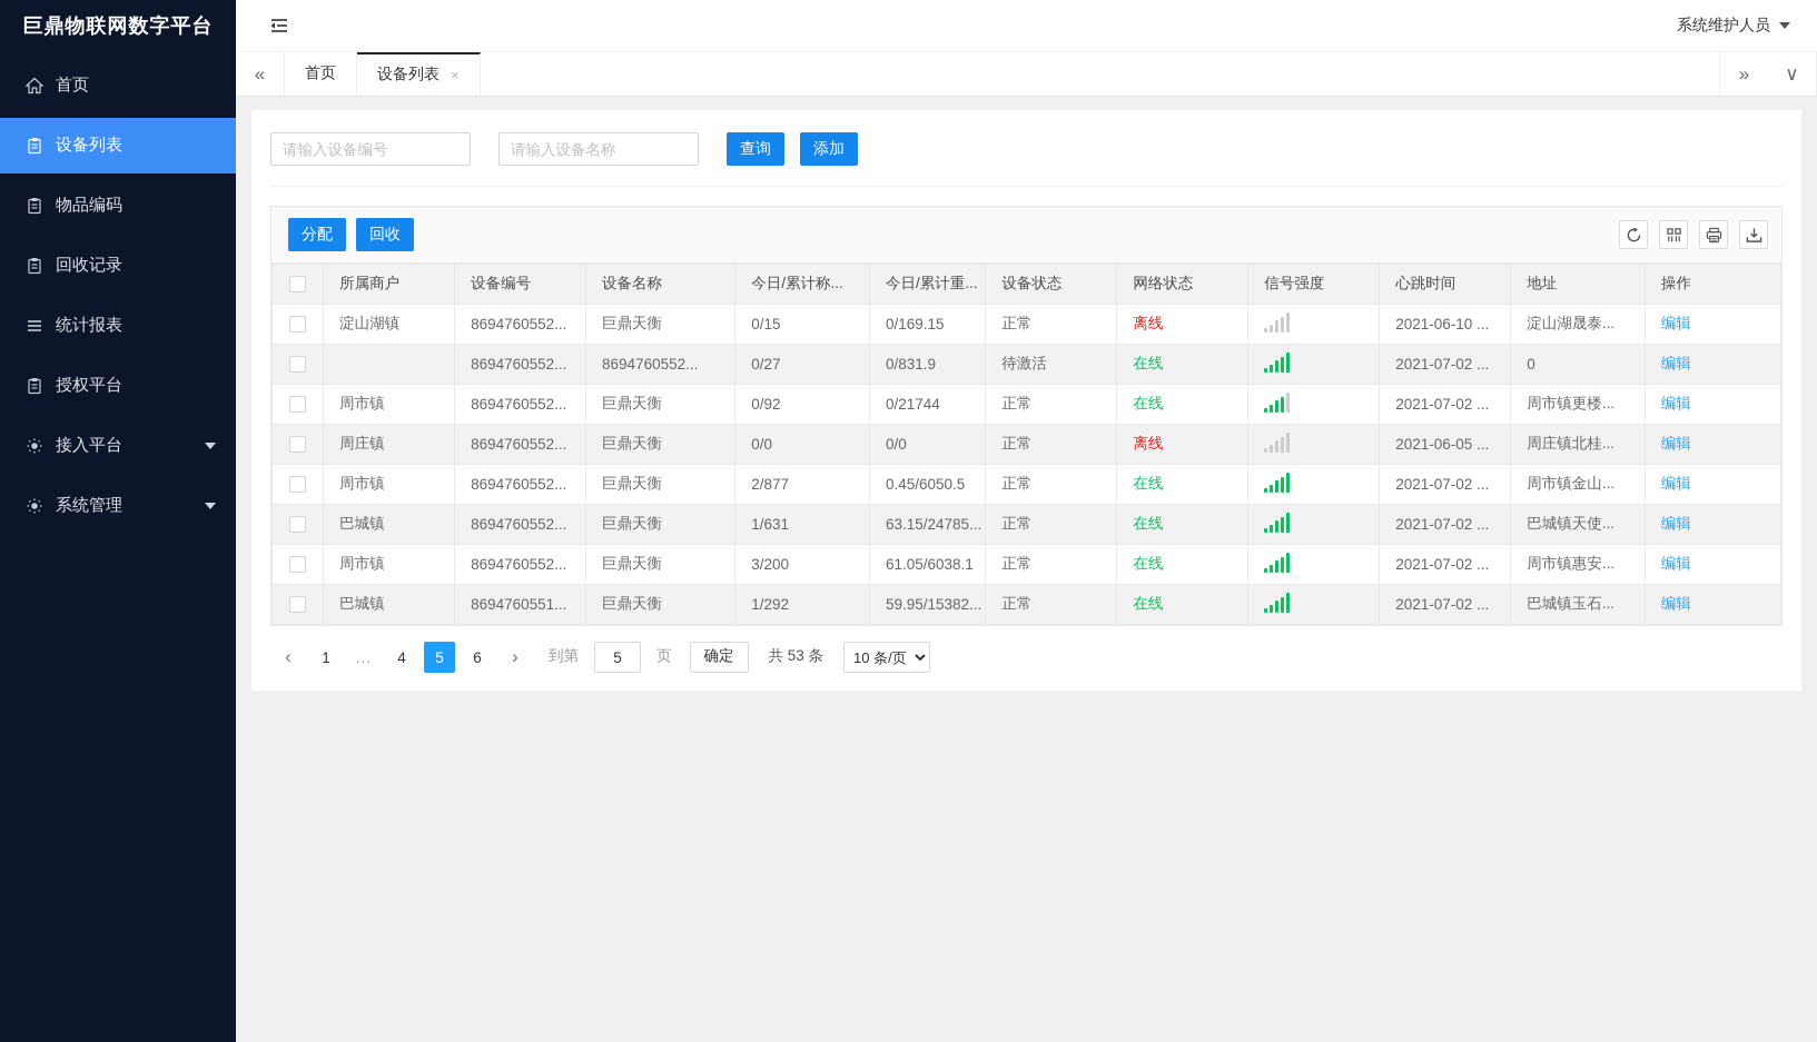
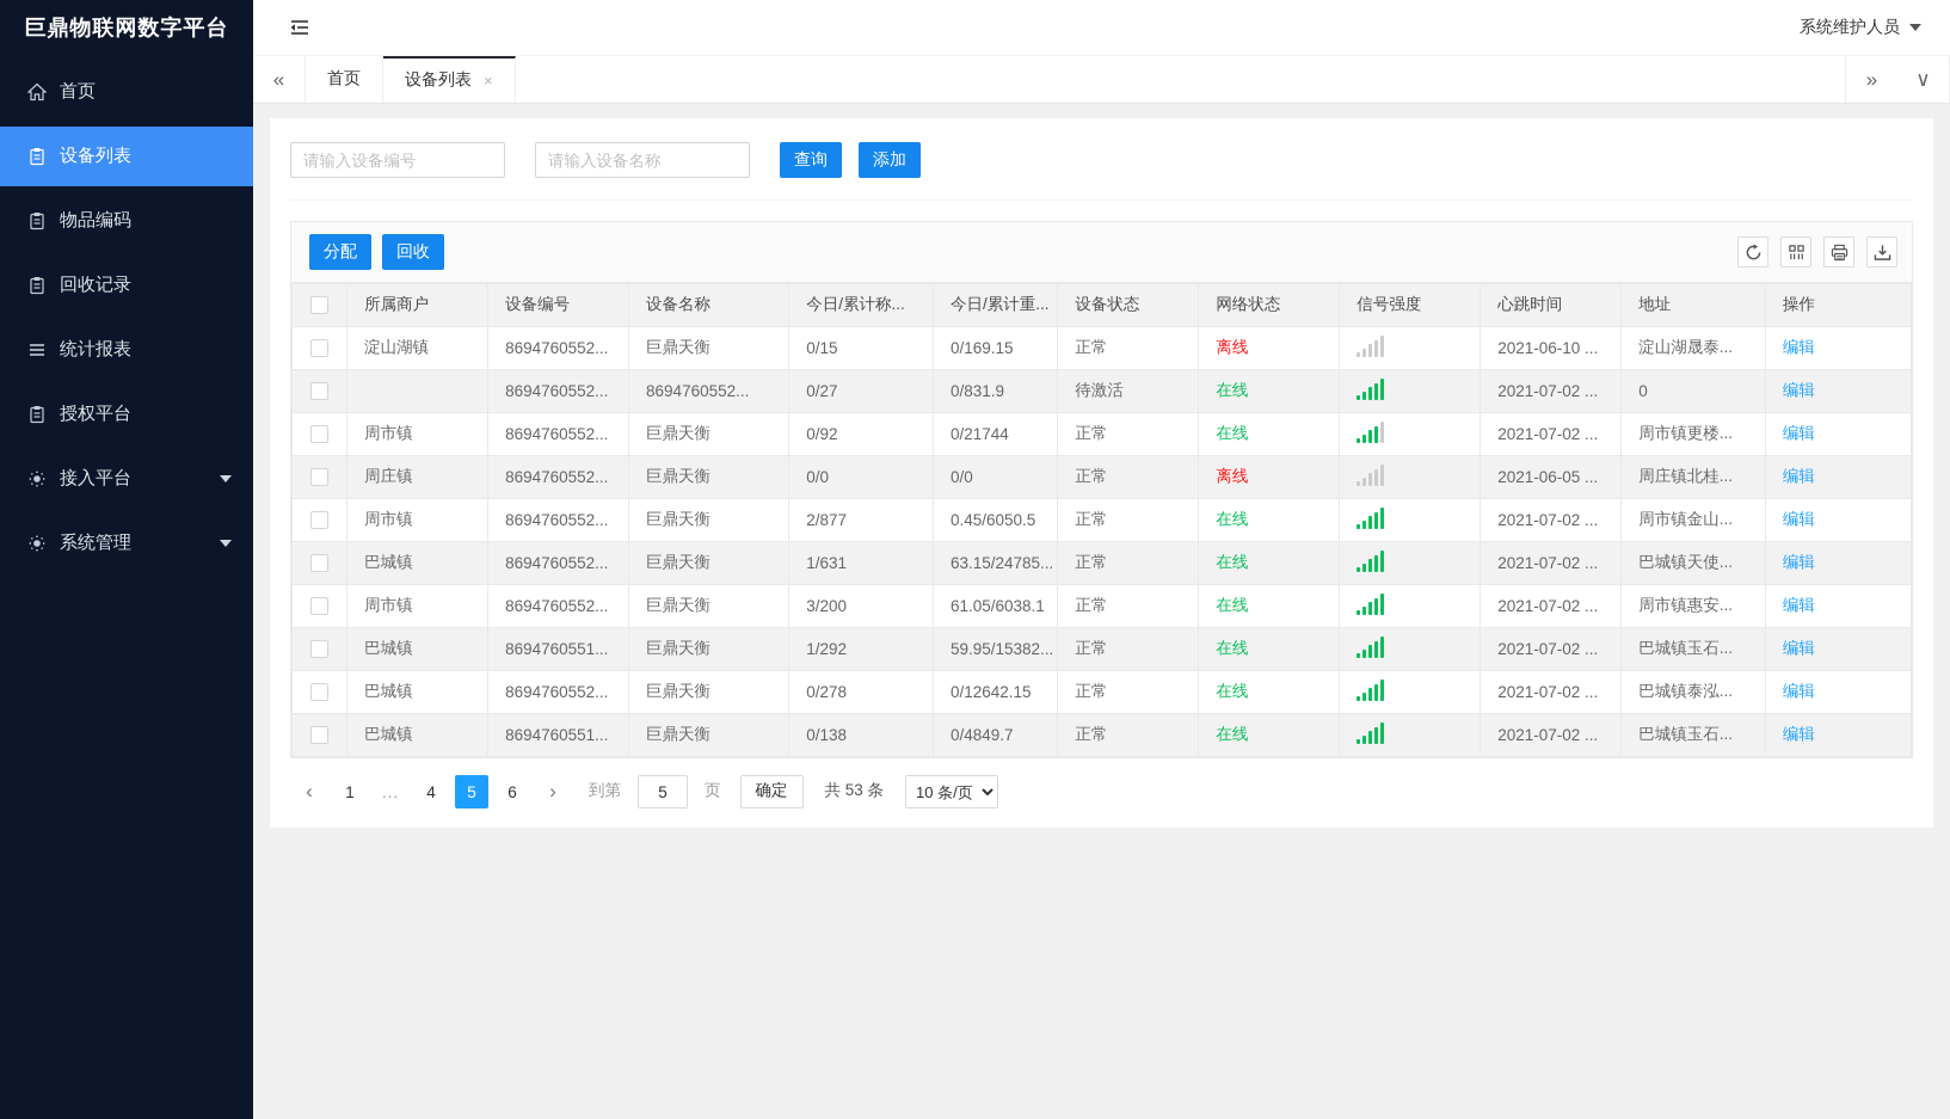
  巨鼎物联网数字平台
  首页
  设备列表
  物品编码
  回收记录
  统计报表
  授权平台
  接入平台
  系统管理
  系统维护人员
  «
  首页
  设备列表
  ×
  »
  ∨
  请输入设备编号
  请输入设备名称
  查询
  添加
  分配
  回收
  	所属商户	设备编号	设备名称	今日/累计称...	今日/累计重...	设备状态	网络状态	信号强度	心跳时间	地址	操作
  	淀山湖镇	8694760552...	巨鼎天衡	0/15	0/169.15	正常	离线		2021-06-10 ...	淀山湖晟泰...	编辑
  		8694760552...	8694760552...	0/27	0/831.9	待激活	在线		2021-07-02 ...	0	编辑
  	周市镇	8694760552...	巨鼎天衡	0/92	0/21744	正常	在线		2021-07-02 ...	周市镇更楼...	编辑
  	周庄镇	8694760552...	巨鼎天衡	0/0	0/0	正常	离线		2021-06-05 ...	周庄镇北桂...	编辑
  	周市镇	8694760552...	巨鼎天衡	2/877	0.45/6050.5	正常	在线		2021-07-02 ...	周市镇金山...	编辑
  	巴城镇	8694760552...	巨鼎天衡	1/631	63.15/24785...	正常	在线		2021-07-02 ...	巴城镇天使...	编辑
  	周市镇	8694760552...	巨鼎天衡	3/200	61.05/6038.1	正常	在线		2021-07-02 ...	周市镇惠安...	编辑
  	巴城镇	8694760551...	巨鼎天衡	1/292	59.95/15382...	正常	在线		2021-07-02 ...	巴城镇玉石...	编辑
+ 	巴城镇	8694760552...	巨鼎天衡	0/278	0/12642.15	正常	在线		2021-07-02 ...	巴城镇泰泓...	编辑
+ 	巴城镇	8694760551...	巨鼎天衡	0/138	0/4849.7	正常	在线		2021-07-02 ...	巴城镇玉石...	编辑
  ‹
  1
  ...
  4
  5
  6
  ›
  到第
  5
  页
  确定
  共 53 条
  10 条/页
